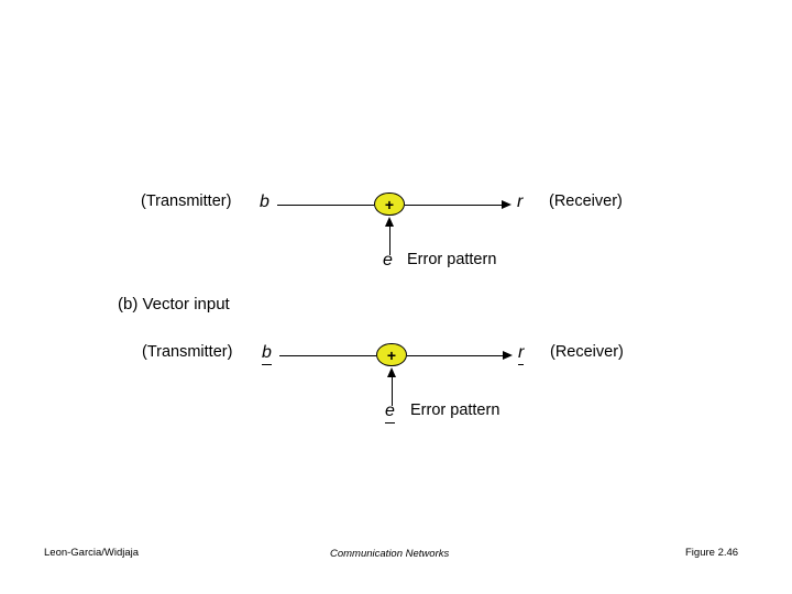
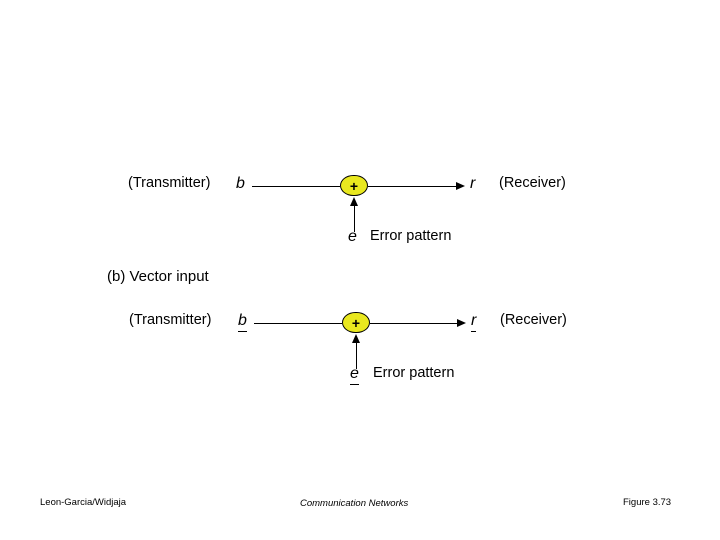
  (Transmitter)
  b
  +
  r
  (Receiver)
  e
  Error pattern
  (b) Vector input
  (Transmitter)
  b
  +
  r
  (Receiver)
  e
  Error pattern
  Leon-Garcia/Widjaja
  Communication Networks
- Figure 2.46
+ Figure 3.73
